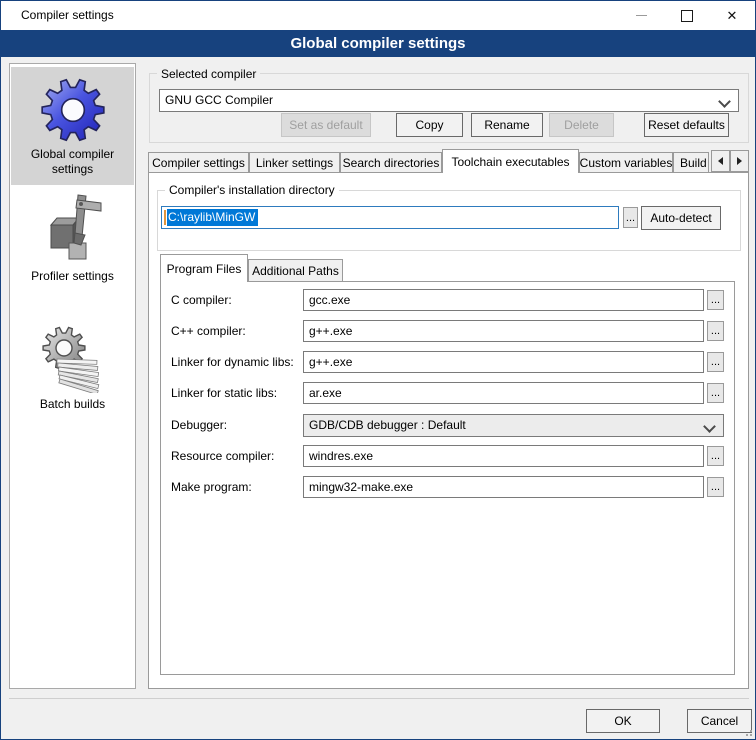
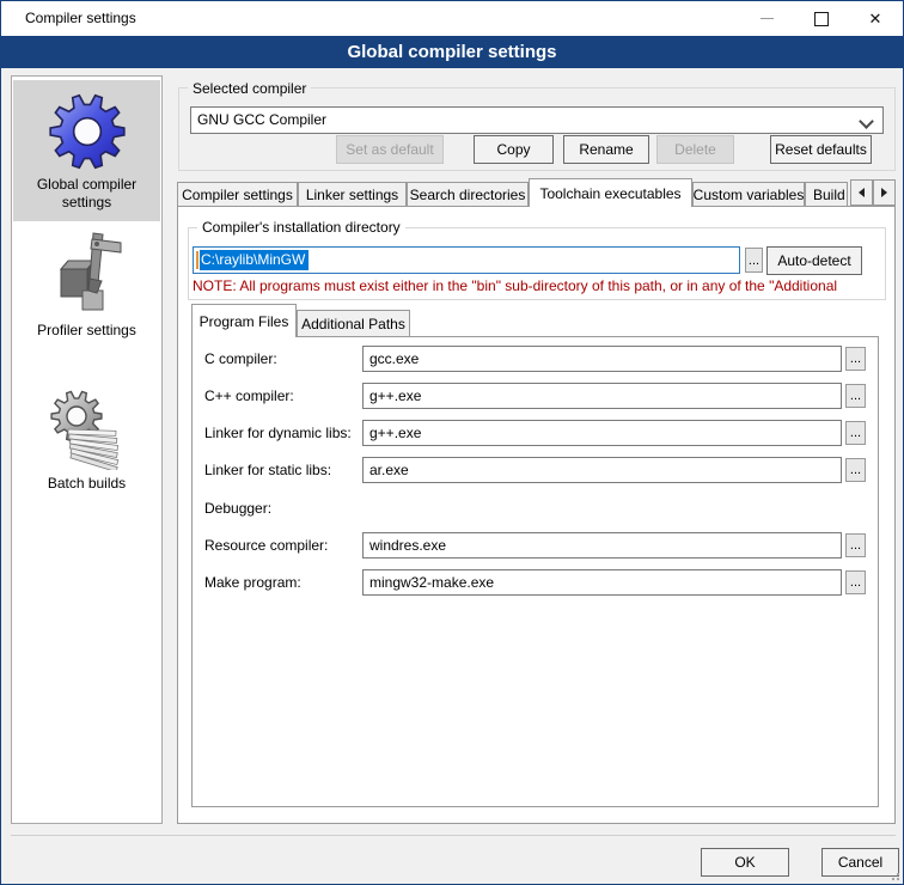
  Compiler settings
  ✕
  Global compiler settings
  Global compiler settings
  Profiler settings
  Batch builds
  Selected compiler
  GNU GCC Compiler
  Set as default
  Copy
  Rename
  Delete
  Reset defaults
  Compiler settings
  Linker settings
  Search directories
  Toolchain executables
  Custom variables
  Compiler's installation directory
  C:\raylib\MinGW
  ...
  Auto-detect
+ NOTE: All programs must exist either in the "bin" sub-directory of this path, or in any of the "Additional
  Program Files
  Additional Paths
  C compiler:
  gcc.exe
  ...
  C++ compiler:
  g++.exe
  ...
  Linker for dynamic libs:
  g++.exe
  ...
  Linker for static libs:
  ar.exe
  ...
  Debugger:
- GDB/CDB debugger : Default
  Resource compiler:
  windres.exe
  ...
  Make program:
  mingw32-make.exe
  ...
  OK
  Cancel
